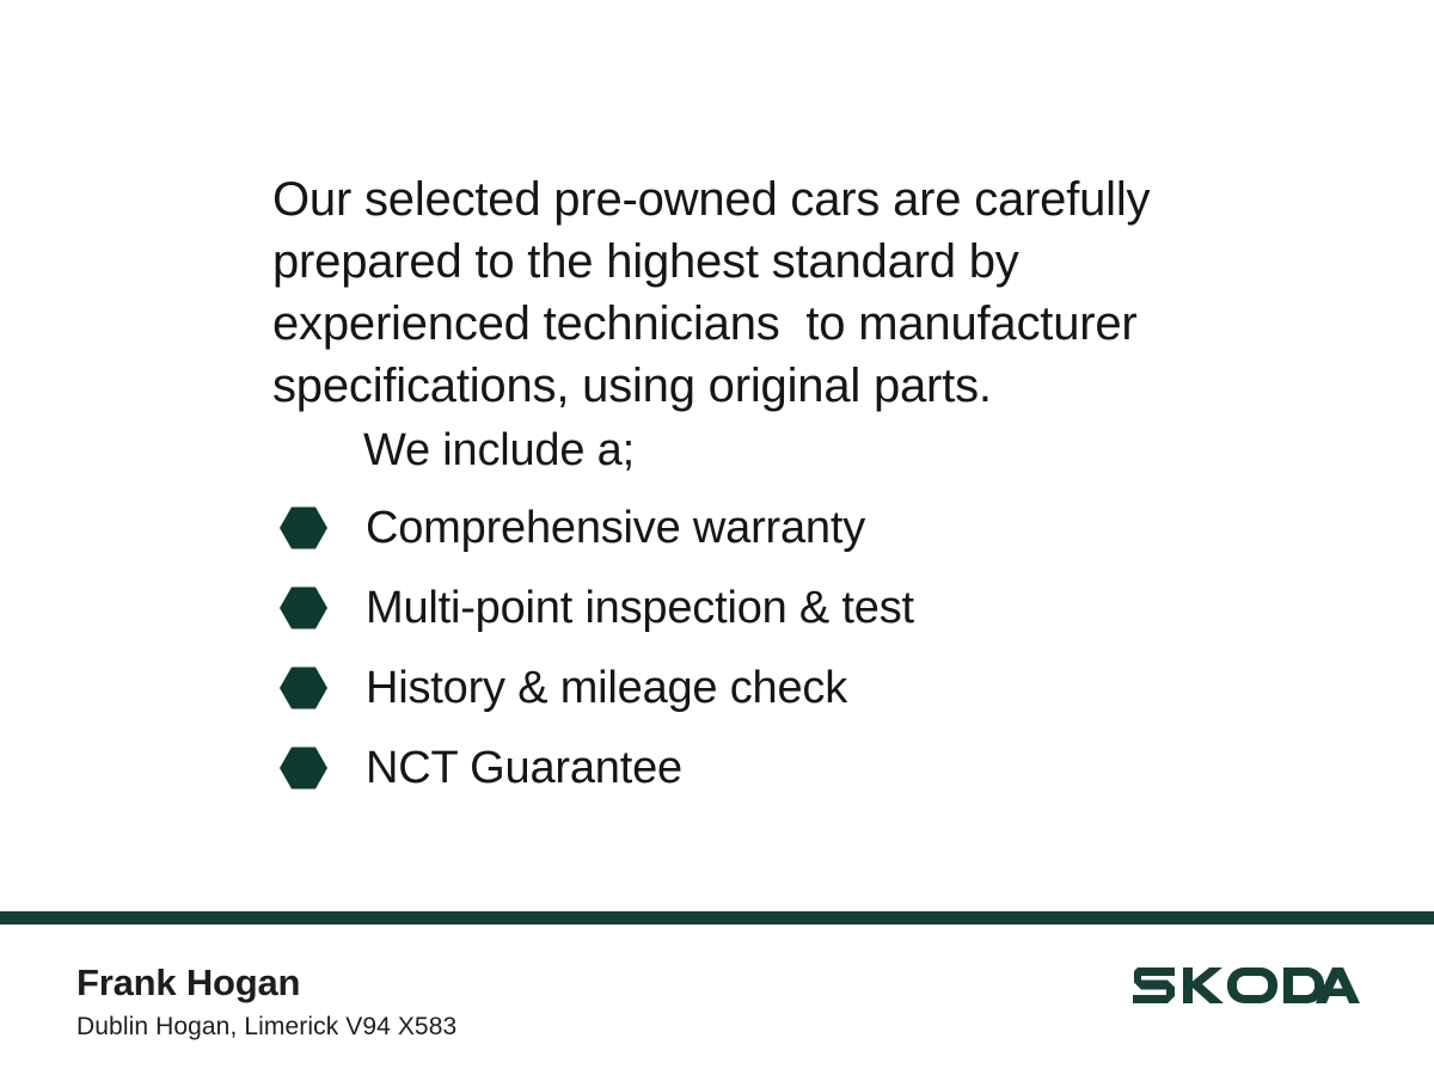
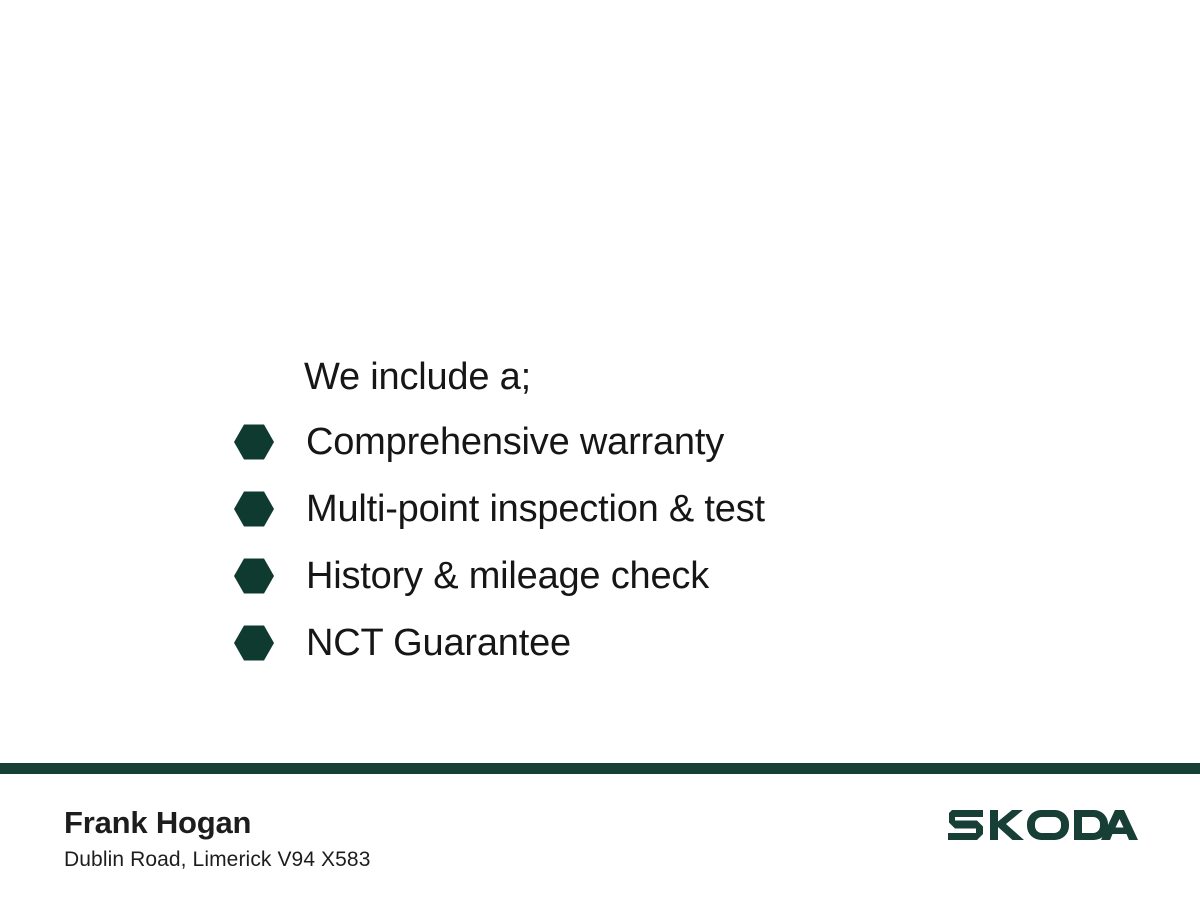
- Our selected pre-owned cars are carefully prepared to the highest standard by experienced technicians to manufacturer specifications, using original parts.
  We include a;
  Comprehensive warranty
  Multi-point inspection & test
  History & mileage check
  NCT Guarantee
  Frank Hogan
- Dublin Hogan, Limerick V94 X583
+ Dublin Road, Limerick V94 X583
